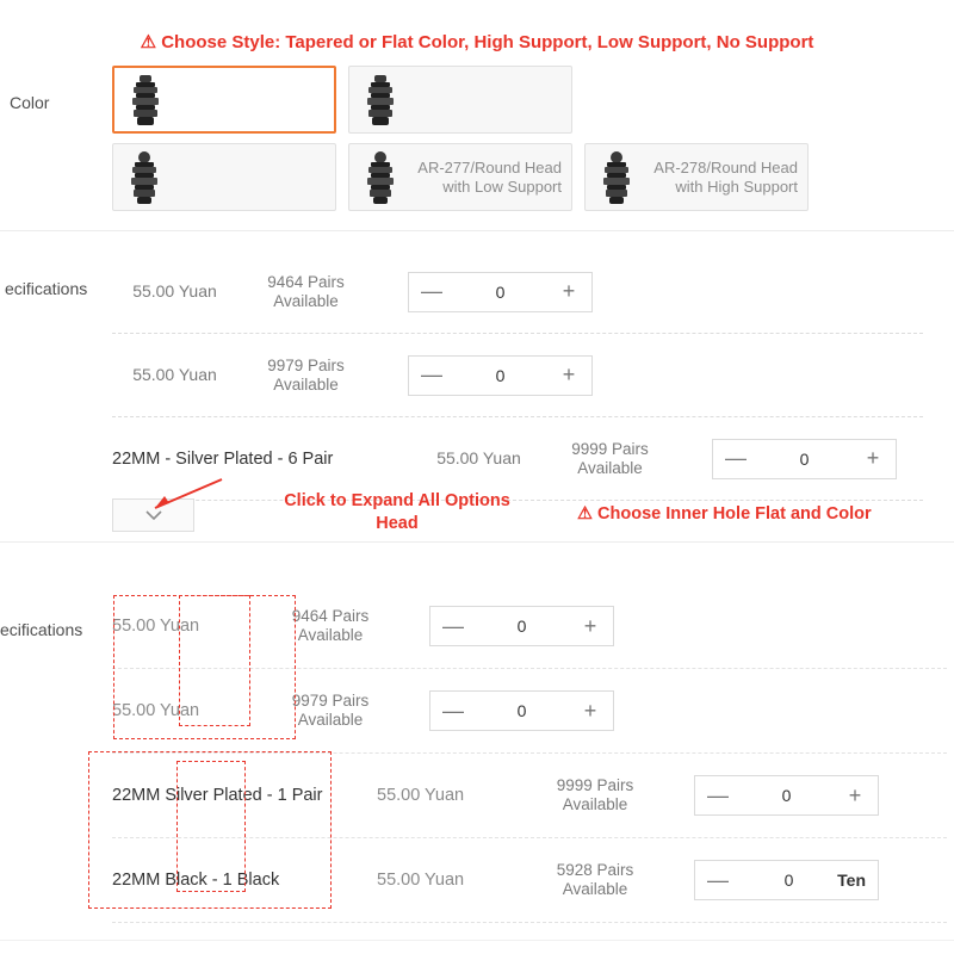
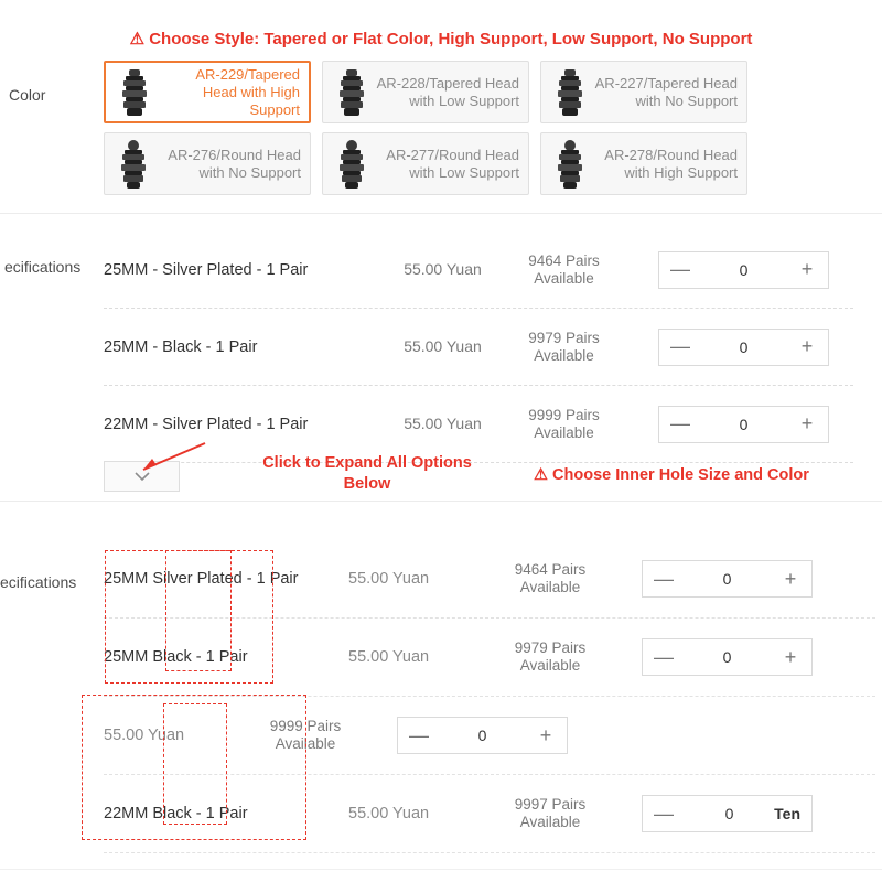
  ⚠ Choose Style: Tapered or Flat Color, High Support, Low Support, No Support
  Color
+ AR-229/Tapered Head with High Support
+ AR-228/Tapered Head with Low Support
+ AR-227/Tapered Head with No Support
+ AR-276/Round Head with No Support
  AR-277/Round Head with Low Support
  AR-278/Round Head with High Support
  ecifications
+ 25MM - Silver Plated - 1 Pair
  55.00 Yuan
  9464 Pairs Available
  —
  0
  +
+ 25MM - Black - 1 Pair
  55.00 Yuan
  9979 Pairs Available
  —
  0
  +
- 22MM - Silver Plated - 6 Pair
+ 22MM - Silver Plated - 1 Pair
  55.00 Yuan
  9999 Pairs Available
  —
  0
  +
- Click to Expand All Options Head
+ Click to Expand All Options Below
- ⚠ Choose Inner Hole Flat and Color
+ ⚠ Choose Inner Hole Size and Color
  ecifications
+ 25MM Silver Plated - 1 Pair
  55.00 Yuan
  9464 Pairs Available
  —
  0
  +
+ 25MM Black - 1 Pair
  55.00 Yuan
  9979 Pairs Available
  —
  0
  +
- 22MM Silver Plated - 1 Pair
  55.00 Yuan
  9999 Pairs Available
  —
  0
  +
- 22MM Black - 1 Black
+ 22MM Black - 1 Pair
  55.00 Yuan
- 5928 Pairs Available
+ 9997 Pairs Available
  —
  0
  Ten
